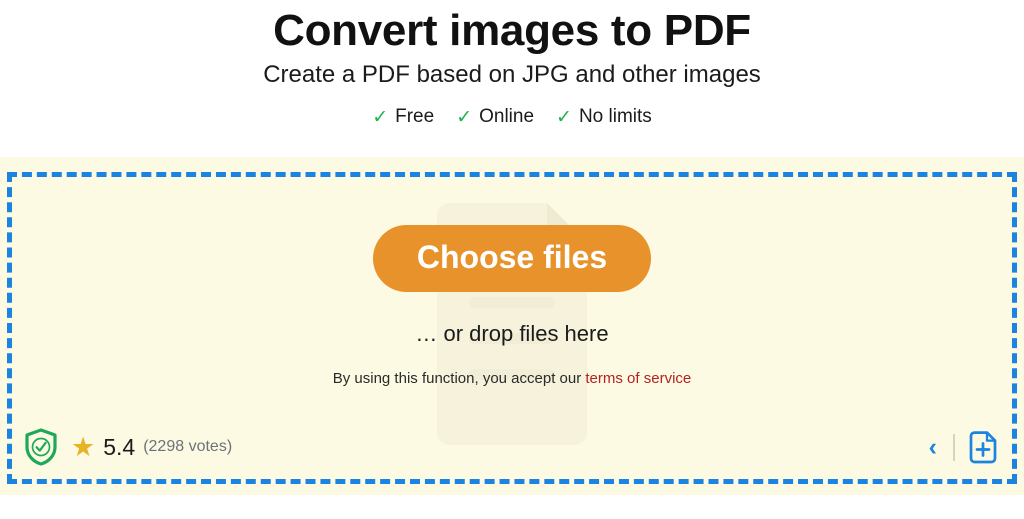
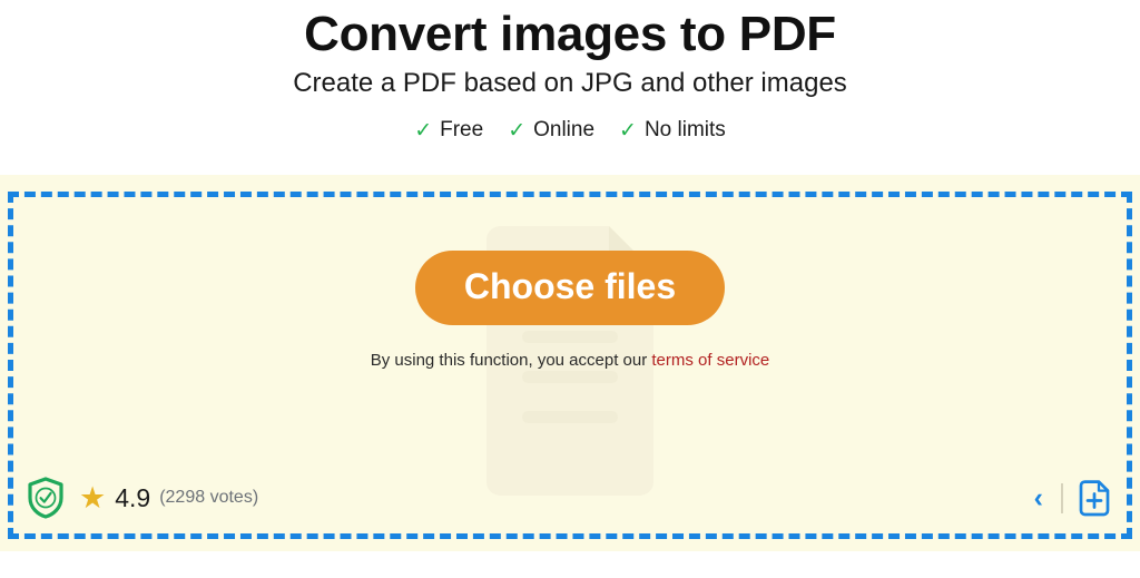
  Convert images to PDF
  Create a PDF based on JPG and other images
  ✓
  Free
  ✓
  Online
  ✓
  No limits
  Choose files
- … or drop files here
  By using this function, you accept our terms of service
  ★
- 5.4
+ 4.9
  (2298 votes)
  ‹
